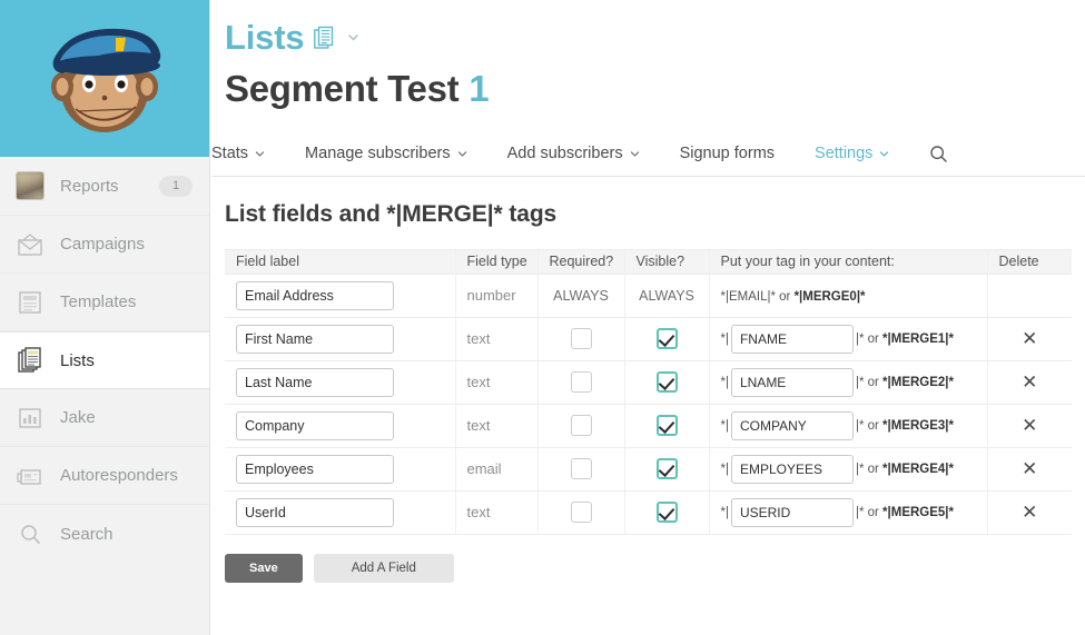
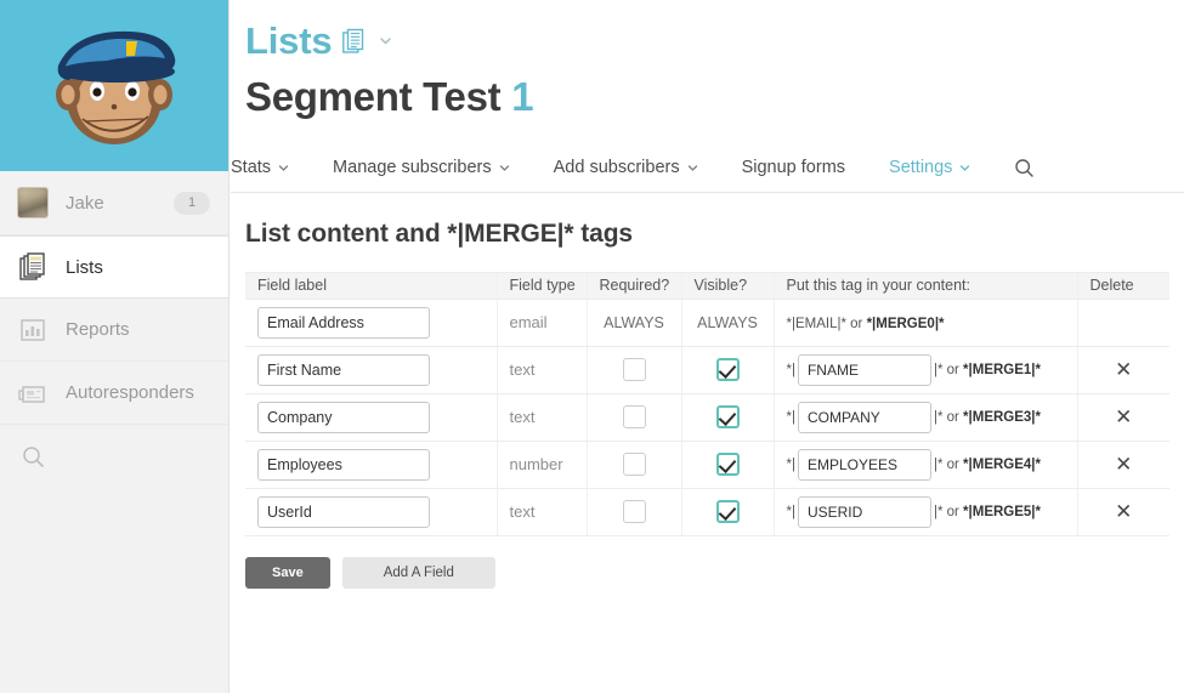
- Reports
+ Jake
  1
- Campaigns
- Templates
  Lists
- Jake
+ Reports
  Autoresponders
- Search
  Lists
  Segment Test 1
  Stats
  Manage subscribers
  Add subscribers
  Signup forms
  Settings
- List fields and *|MERGE|* tags
+ List content and *|MERGE|* tags
- Field label	Field type	Required?	Visible?	Put your tag in your content:	Delete
+ Field label	Field type	Required?	Visible?	Put this tag in your content:	Delete
- Email Address	number	ALWAYS	ALWAYS	*|EMAIL|* or *|MERGE0|*
+ Email Address	email	ALWAYS	ALWAYS	*|EMAIL|* or *|MERGE0|*
  First Name	text			*| FNAME |* or *|MERGE1|*	✕
- Last Name	text			*| LNAME |* or *|MERGE2|*	✕
  Company	text			*| COMPANY |* or *|MERGE3|*	✕
- Employees	email			*| EMPLOYEES |* or *|MERGE4|*	✕
+ Employees	number			*| EMPLOYEES |* or *|MERGE4|*	✕
  UserId	text			*| USERID |* or *|MERGE5|*	✕
  Save
  Add A Field
